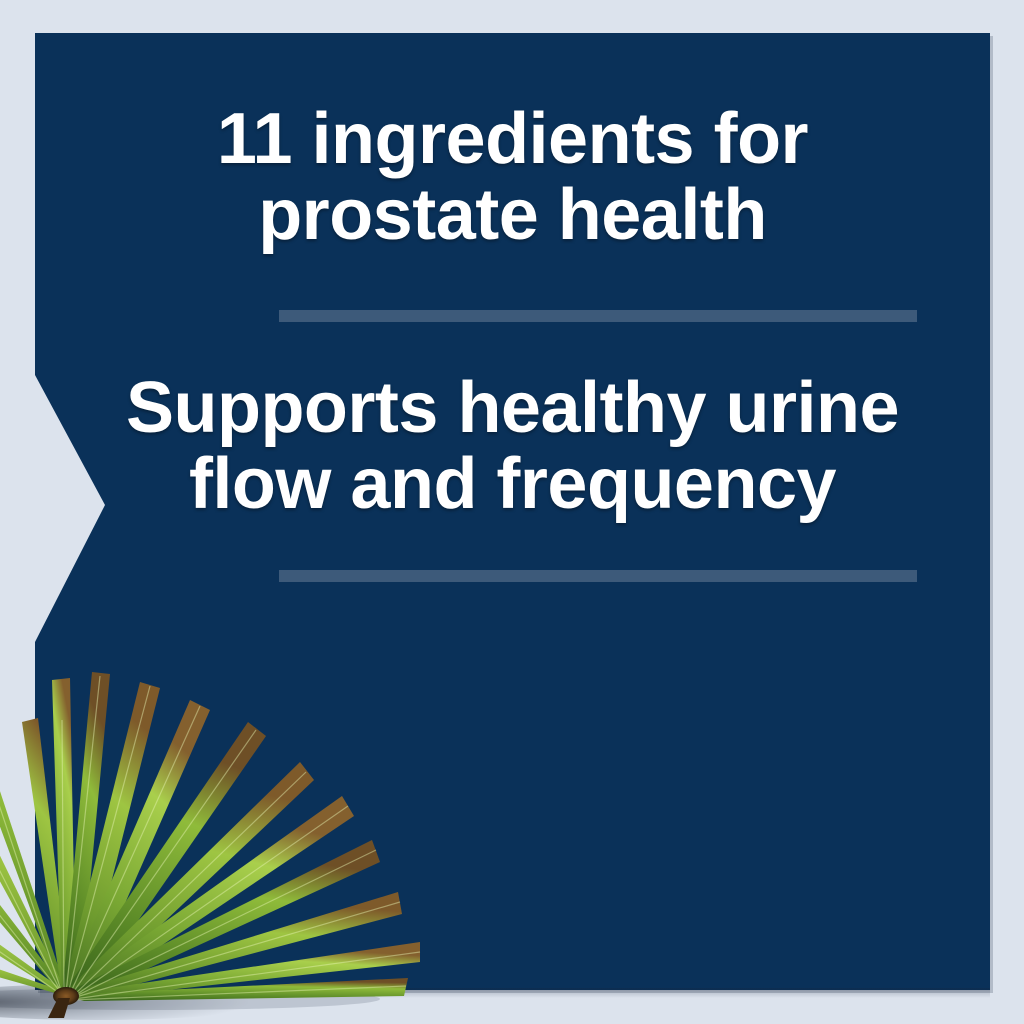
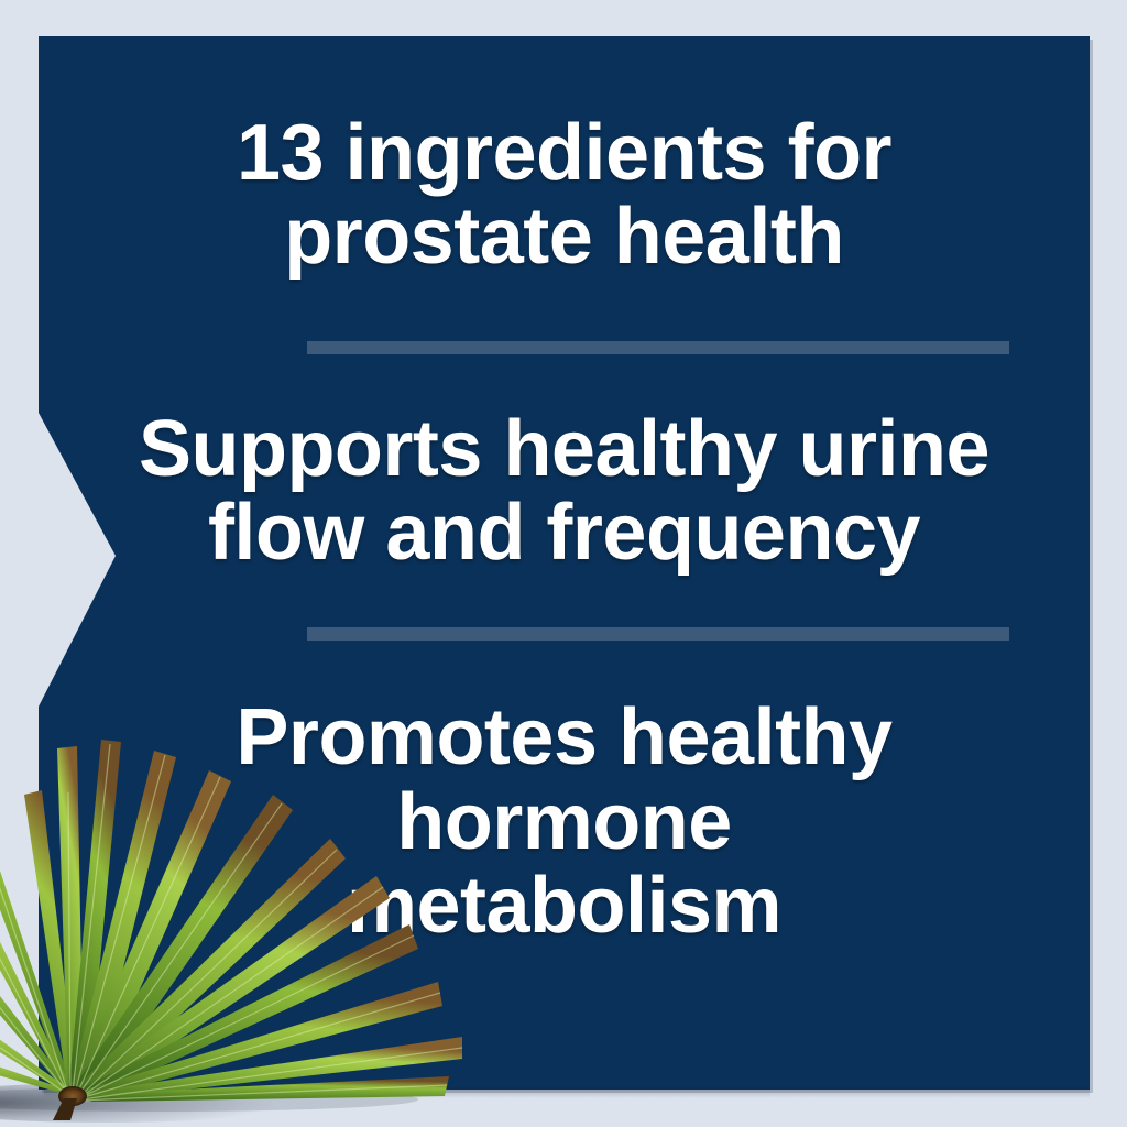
- 11 ingredients for prostate health
+ 13 ingredients for prostate health
  Supports healthy urine flow and frequency
+ Promotes healthy hormone metabolism
